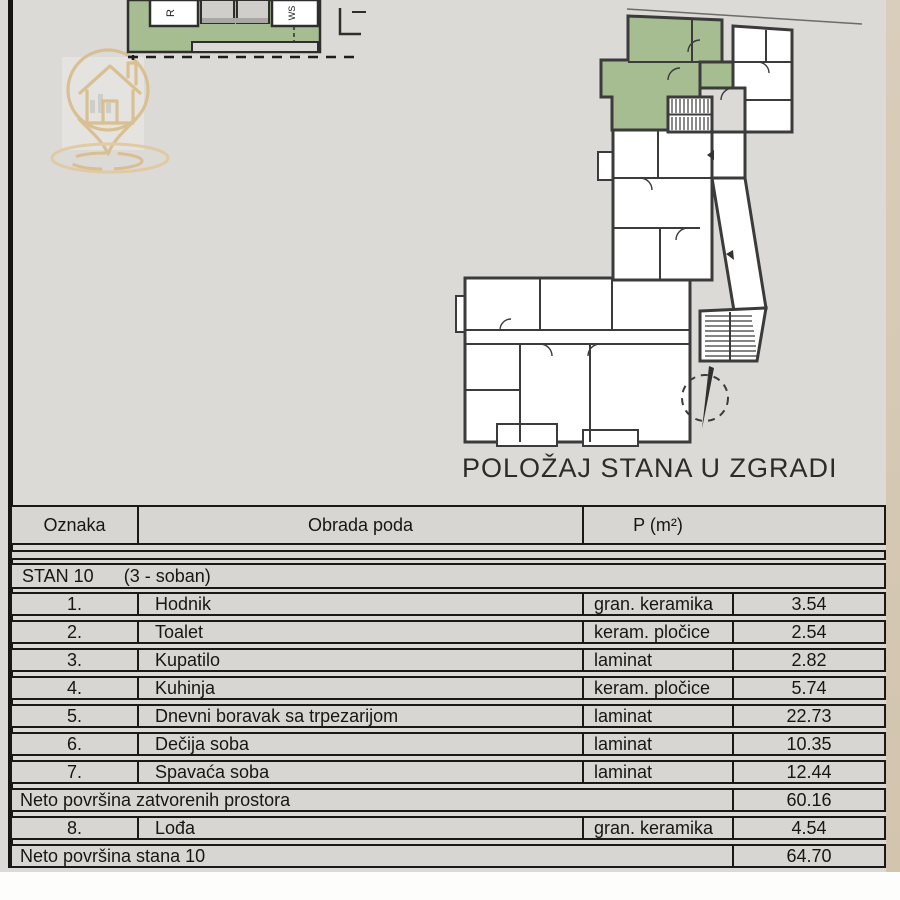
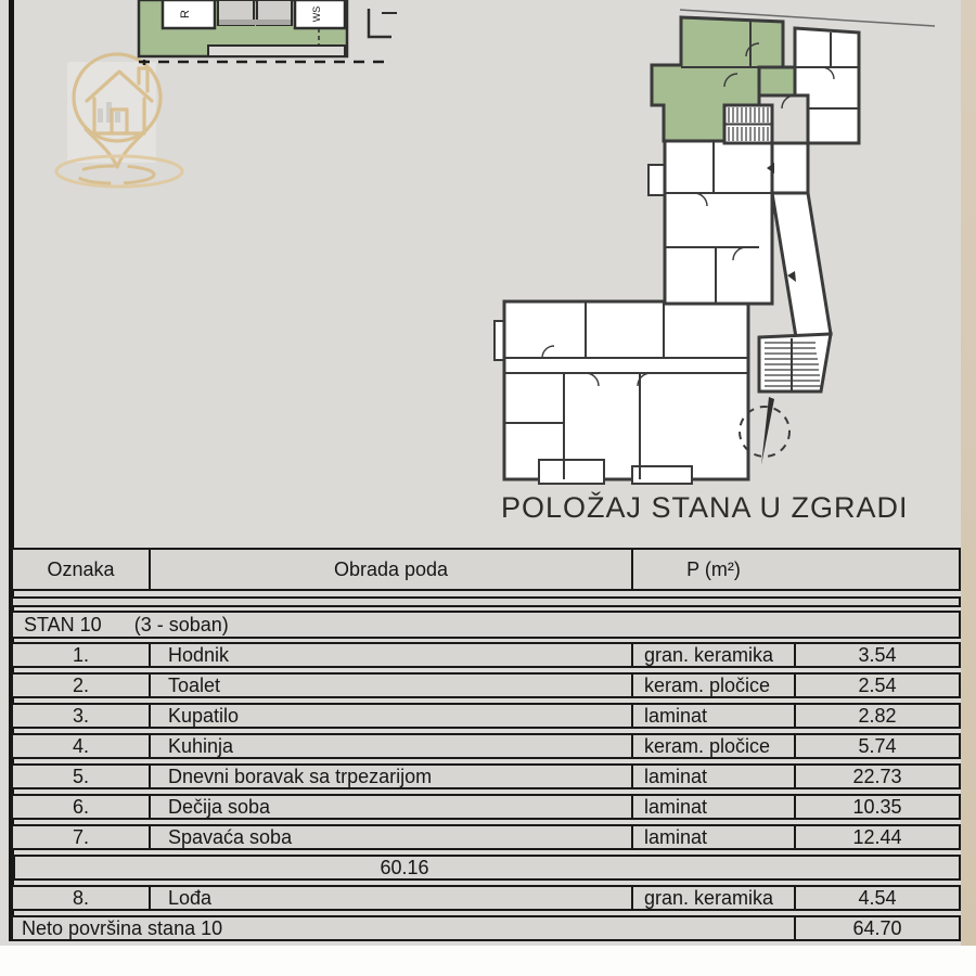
  POLOŽAJ STANA U ZGRADI
  Oznaka
  Obrada poda
  P (m²)
  STAN 10
  (3 - soban)
  1.
  Hodnik
  gran. keramika
  3.54
  2.
  Toalet
  keram. pločice
  2.54
  3.
  Kupatilo
  laminat
  2.82
  4.
  Kuhinja
  keram. pločice
  5.74
  5.
  Dnevni boravak sa trpezarijom
  laminat
  22.73
  6.
  Dečija soba
  laminat
  10.35
  7.
  Spavaća soba
  laminat
  12.44
- Neto površina zatvorenih prostora
  60.16
  8.
  Lođa
  gran. keramika
  4.54
  Neto površina stana 10
  64.70
